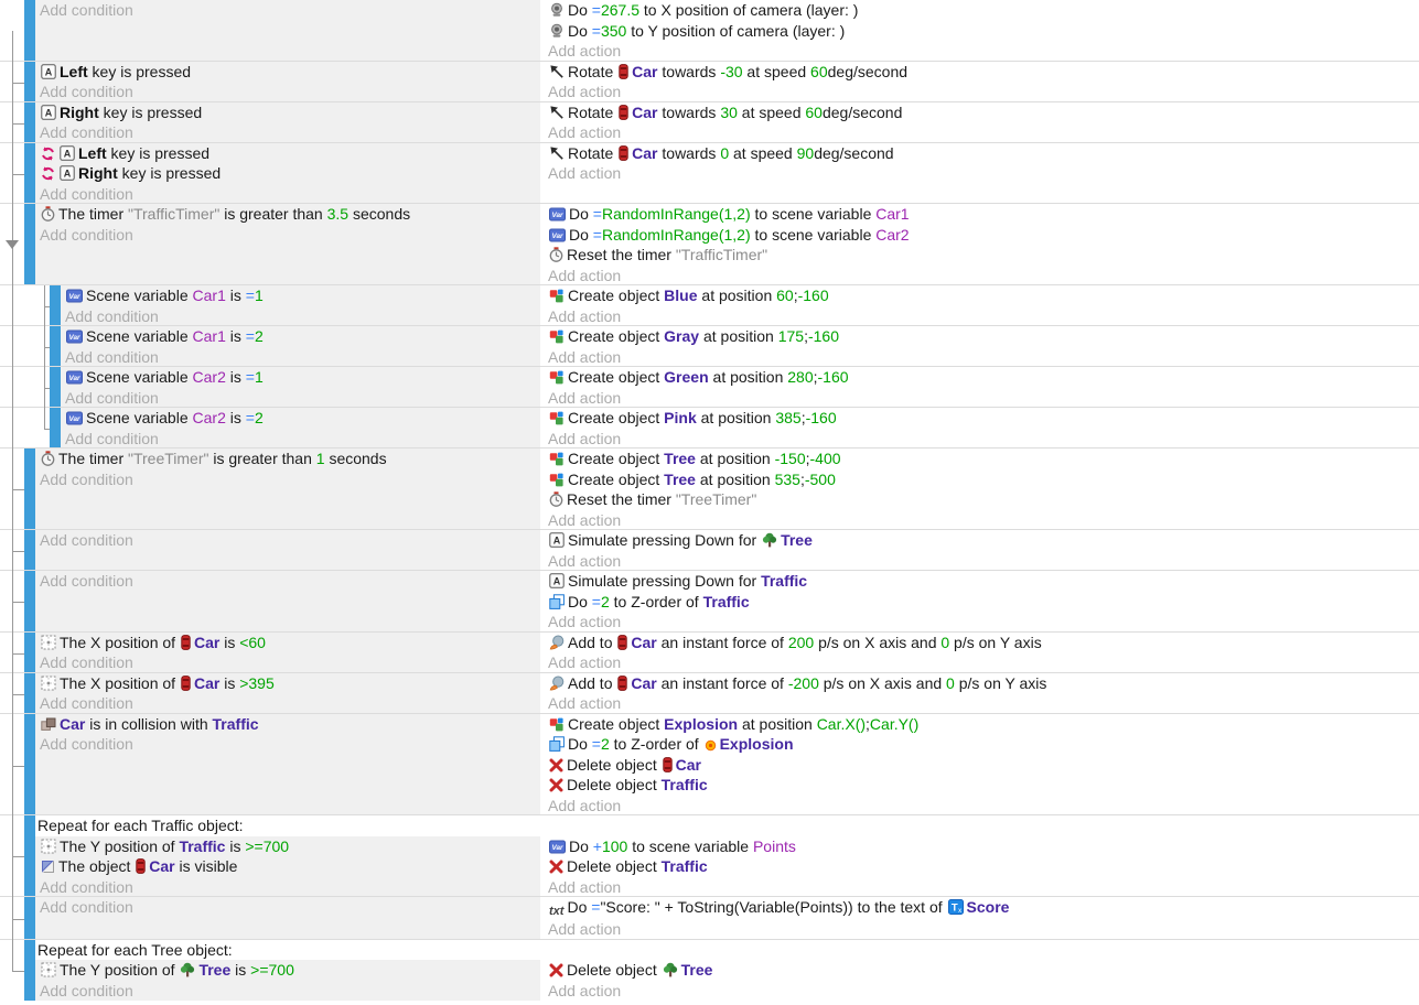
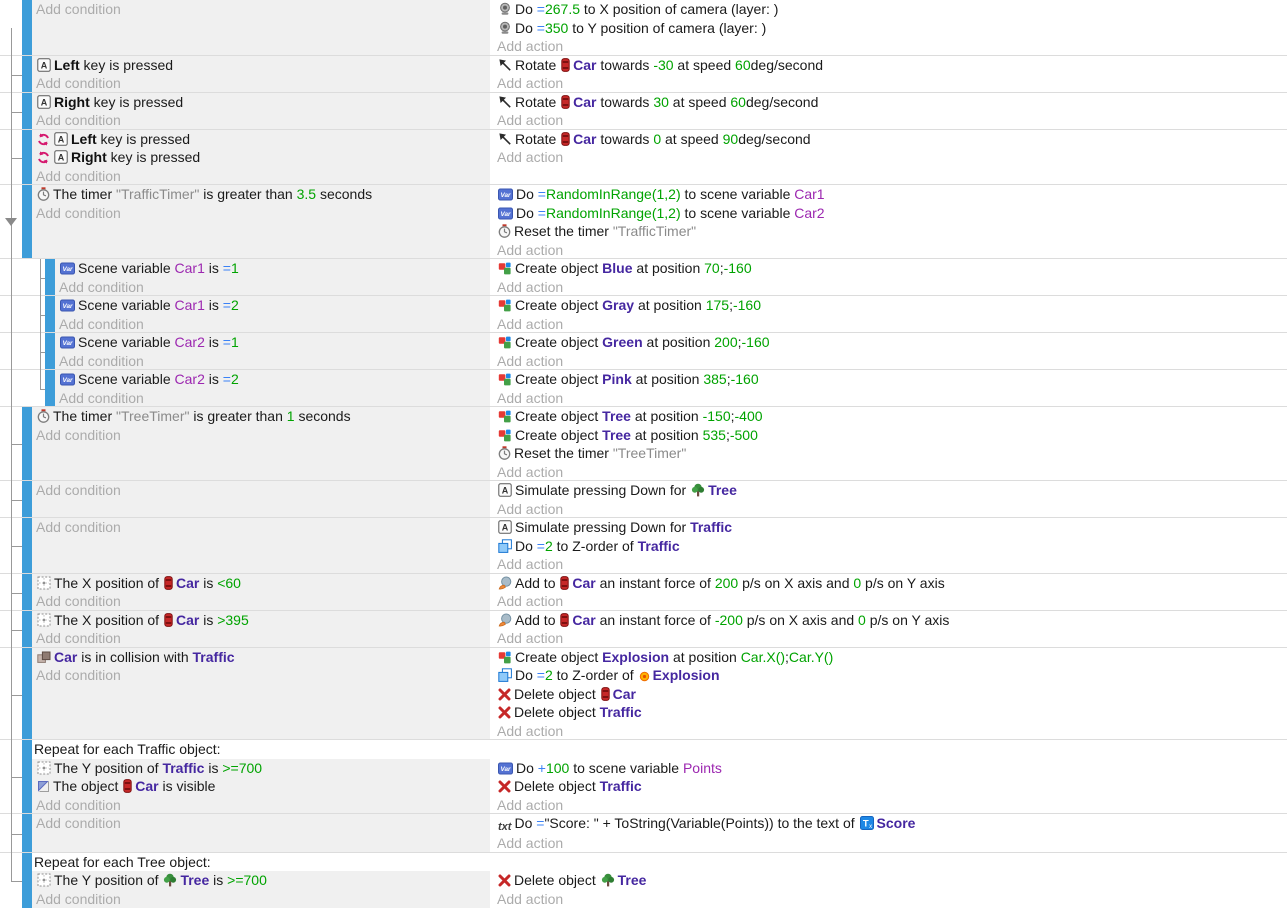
  Add condition
  Do =267.5 to X position of camera (layer: )
  Do =350 to Y position of camera (layer: )
  Add action
  A
  Left key is pressed
  Add condition
  Rotate Car towards -30 at speed 60deg/second
  Add action
  A
  Right key is pressed
  Add condition
  Rotate Car towards 30 at speed 60deg/second
  Add action
  A
  Left key is pressed
  A
  Right key is pressed
  Add condition
  Rotate Car towards 0 at speed 90deg/second
  Add action
  The timer "TrafficTimer" is greater than 3.5 seconds
  Add condition
  Do =RandomInRange(1,2) to scene variable Car1
  Do =RandomInRange(1,2) to scene variable Car2
  Reset the timer "TrafficTimer"
  Add action
  Scene variable Car1 is =1
  Add condition
- Create object Blue at position 60;-160
+ Create object Blue at position 70;-160
  Add action
  Scene variable Car1 is =2
  Add condition
  Create object Gray at position 175;-160
  Add action
  Scene variable Car2 is =1
  Add condition
- Create object Green at position 280;-160
+ Create object Green at position 200;-160
  Add action
  Scene variable Car2 is =2
  Add condition
  Create object Pink at position 385;-160
  Add action
  The timer "TreeTimer" is greater than 1 seconds
  Add condition
  Create object Tree at position -150;-400
  Create object Tree at position 535;-500
  Reset the timer "TreeTimer"
  Add action
  Add condition
  A
  Simulate pressing Down for Tree
  Add action
  Add condition
  A
  Simulate pressing Down for Traffic
  Do =2 to Z-order of Traffic
  Add action
  The X position of Car is <60
  Add condition
  Add to Car an instant force of 200 p/s on X axis and 0 p/s on Y axis
  Add action
  The X position of Car is >395
  Add condition
  Add to Car an instant force of -200 p/s on X axis and 0 p/s on Y axis
  Add action
  Car is in collision with Traffic
  Add condition
  Create object Explosion at position Car.X();Car.Y()
  Do =2 to Z-order of Explosion
  Delete object Car
  Delete object Traffic
  Add action
  Repeat for each Traffic object:
  The Y position of Traffic is >=700
  The object Car is visible
  Add condition
  Do +100 to scene variable Points
  Delete object Traffic
  Add action
  Add condition
  txt Do ="Score: " + ToString(Variable(Points)) to the text of
  T
  Score
  Add action
  Repeat for each Tree object:
  The Y position of Tree is >=700
  Add condition
  Delete object Tree
  Add action
